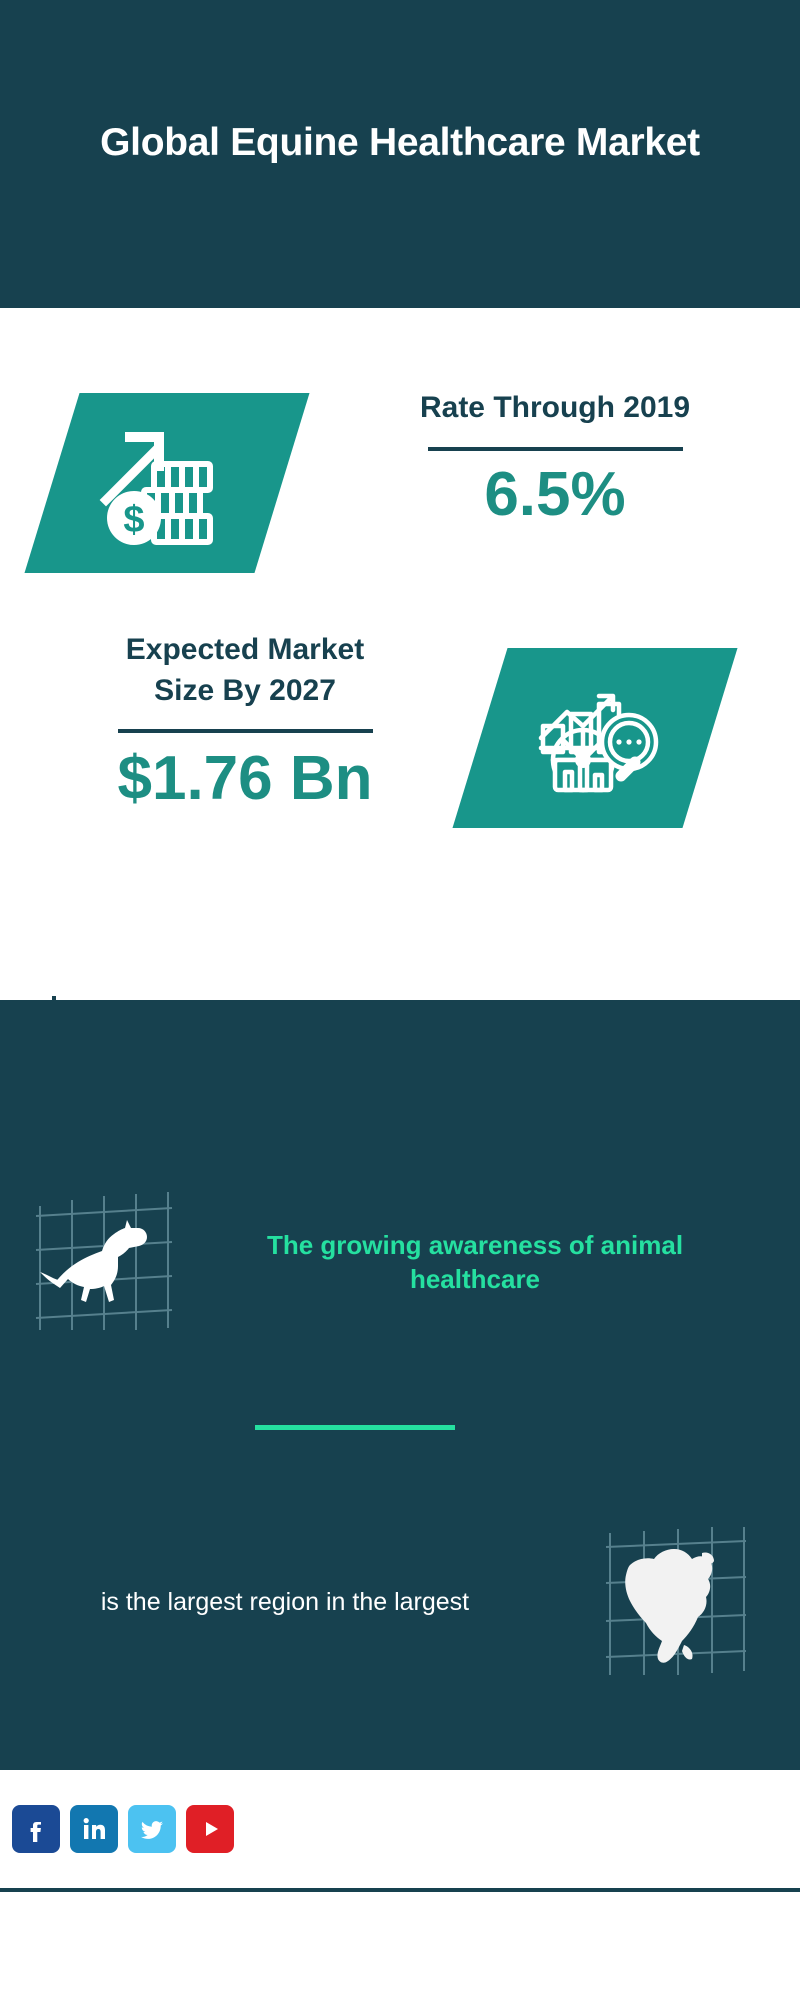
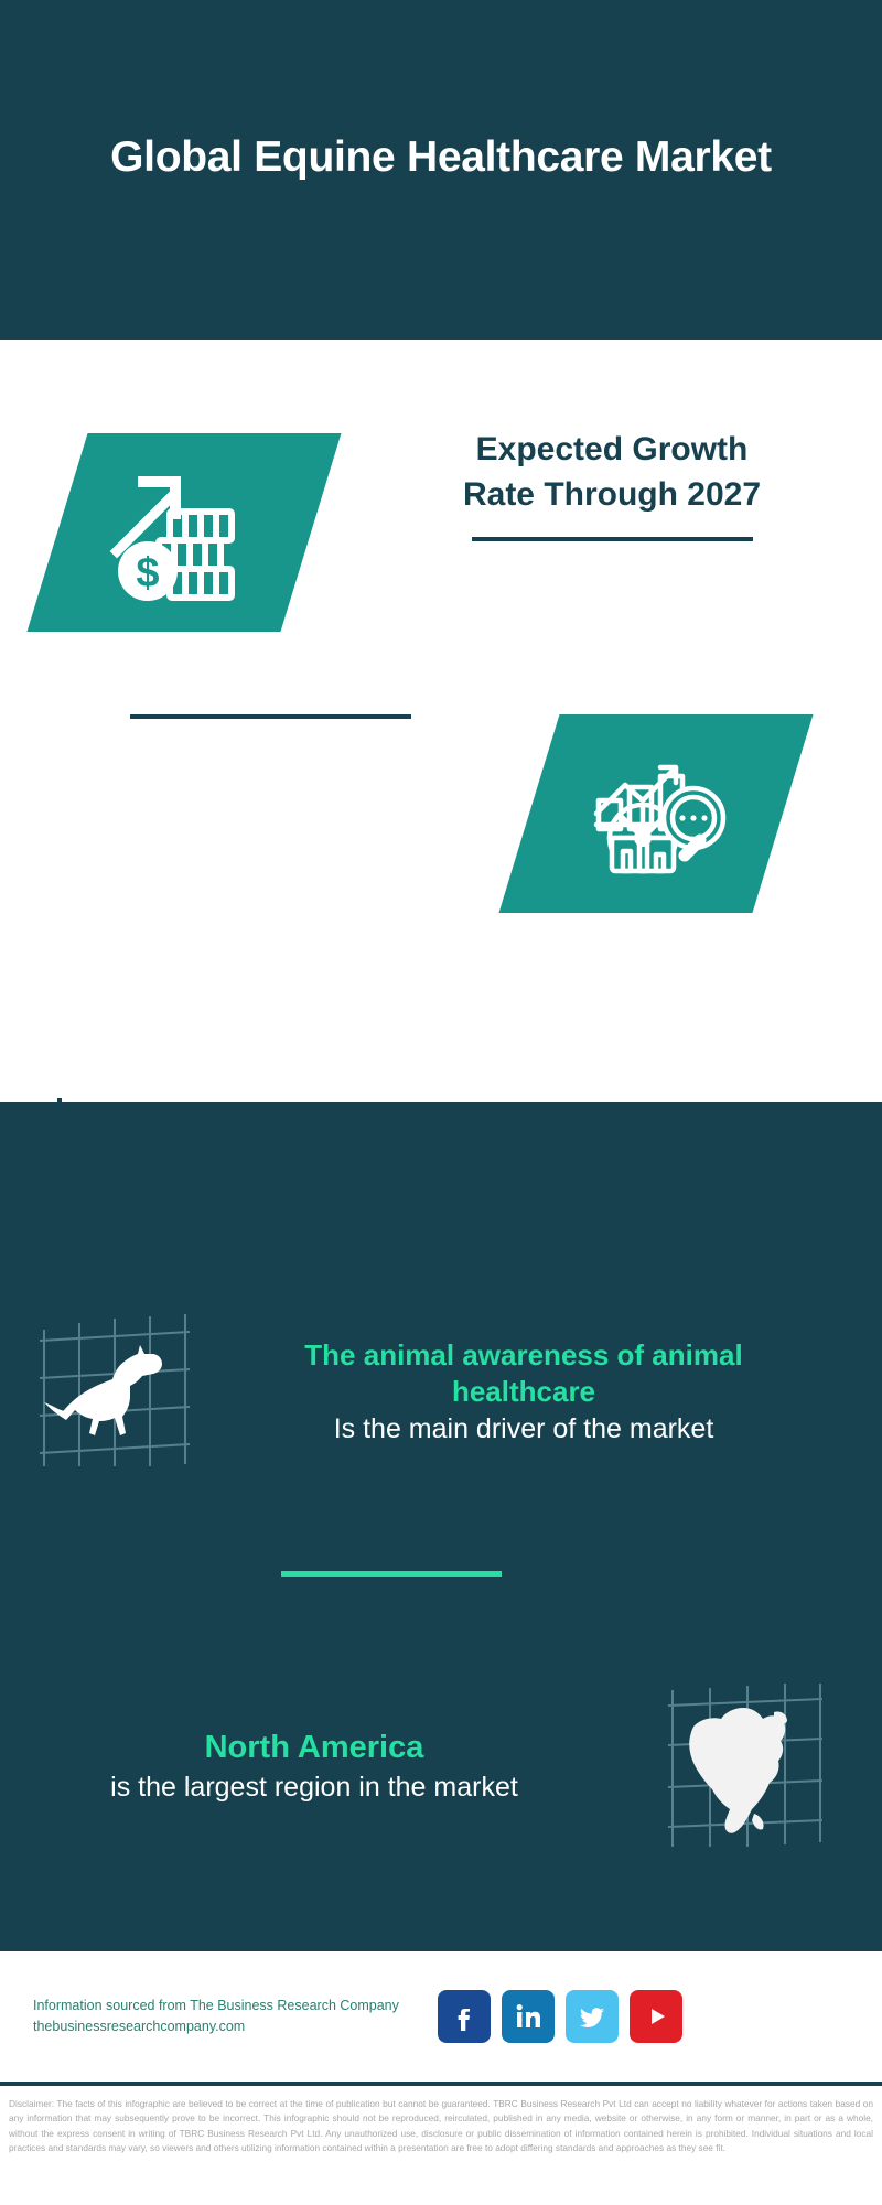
  Global Equine Healthcare Market
+ Expected Growth
- Rate Through 2019
+ Rate Through 2027
- 6.5%
- Expected Market
- Size By 2027
- $1.76 Bn
- The growing awareness of animal healthcare
+ The animal awareness of animal healthcare
+ Is the main driver of the market
+ North America
- is the largest region in the largest
+ is the largest region in the market
+ Information sourced from The Business Research Company
+ thebusinessresearchcompany.com
+ Disclaimer: The facts of this infographic are believed to be correct at the time of publication but cannot be guaranteed. TBRC Business Research Pvt Ltd can accept no liability whatever for actions taken based on any information that may subsequently prove to be incorrect. This infographic should not be reproduced, reirculated, published in any media, website or otherwise, in any form or manner, in part or as a whole, without the express consent in writing of TBRC Business Research Pvt Ltd. Any unauthorized use, disclosure or public dissemination of information contained herein is prohibited. Individual situations and local practices and standards may vary, so viewers and others utilizing information contained within a presentation are free to adopt differing standards and approaches as they see fit.
